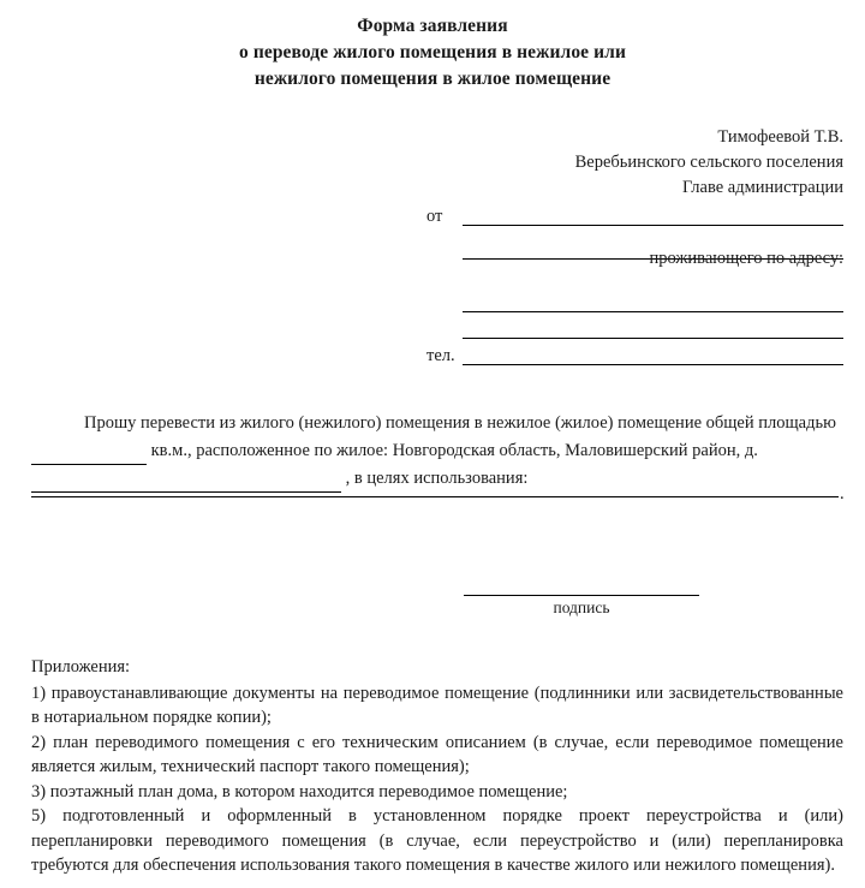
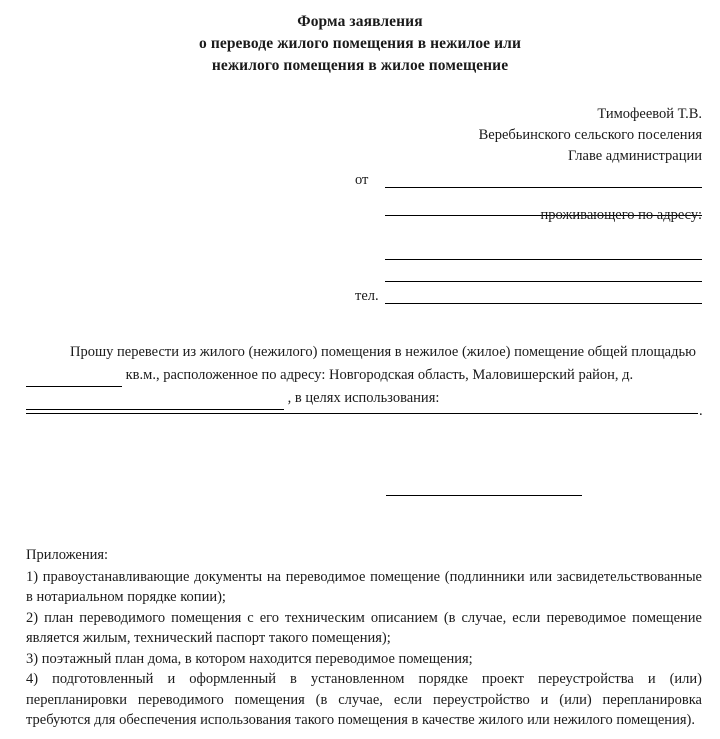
  Форма заявления
  о переводе жилого помещения в нежилое или
  нежилого помещения в жилое помещение
  Тимофеевой Т.В.
  Веребьинского сельского поселения
  Главе администрации
  от
  проживающего по адресу:
  тел.
- Прошу перевести из жилого (нежилого) помещения в нежилое (жилое) помещение общей площадью кв.м., расположенное по жилое: Новгородская область, Маловишерский район, д. , в целях использования:
+ Прошу перевести из жилого (нежилого) помещения в нежилое (жилое) помещение общей площадью кв.м., расположенное по адресу: Новгородская область, Маловишерский район, д. , в целях использования:
  .
- подпись
  Приложения:
  1) правоустанавливающие документы на переводимое помещение (подлинники или засвидетельствованные в нотариальном порядке копии);
  2) план переводимого помещения с его техническим описанием (в случае, если переводимое помещение является жилым, технический паспорт такого помещения);
- 3) поэтажный план дома, в котором находится переводимое помещение;
+ 3) поэтажный план дома, в котором находится переводимое помещения;
- 5) подготовленный и оформленный в установленном порядке проект переустройства и (или) перепланировки переводимого помещения (в случае, если переустройство и (или) перепланировка требуются для обеспечения использования такого помещения в качестве жилого или нежилого помещения).
+ 4) подготовленный и оформленный в установленном порядке проект переустройства и (или) перепланировки переводимого помещения (в случае, если переустройство и (или) перепланировка требуются для обеспечения использования такого помещения в качестве жилого или нежилого помещения).
